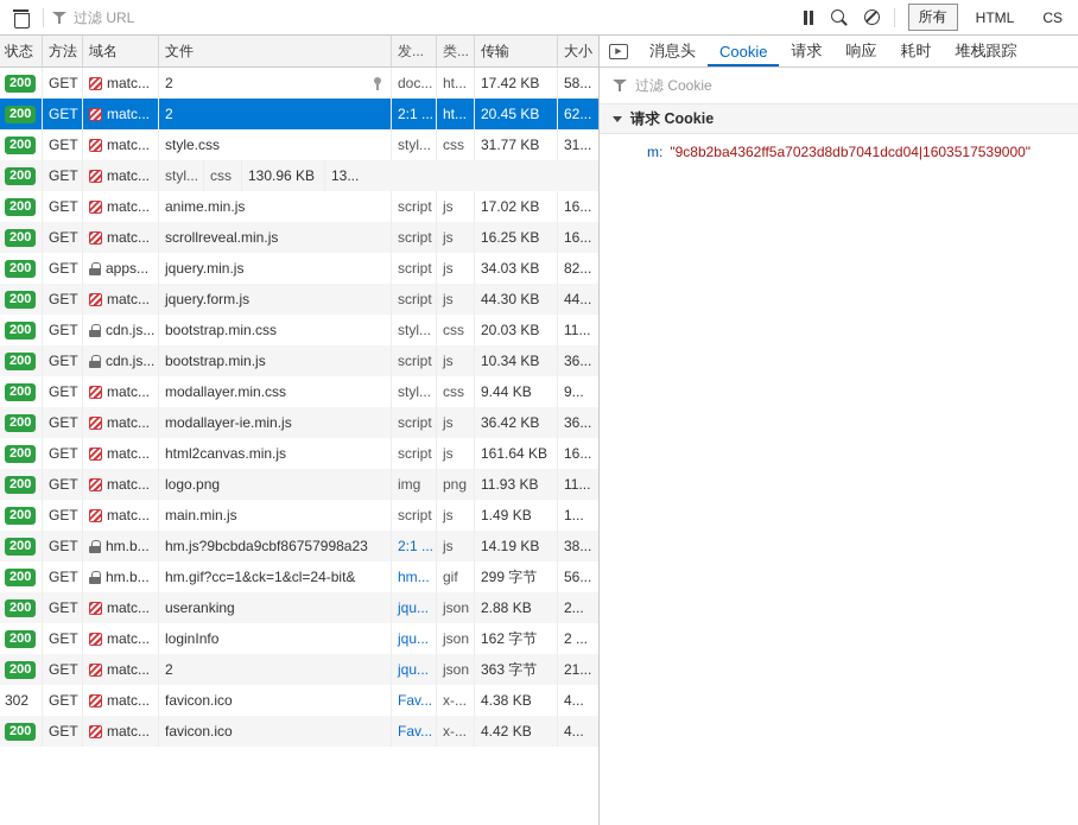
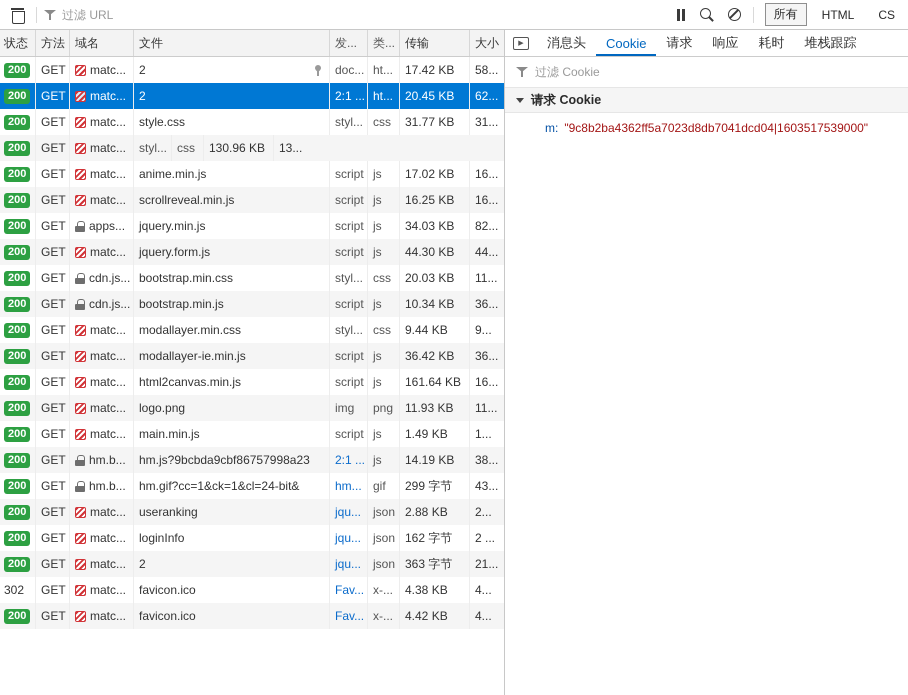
  过滤 URL
  所有
  HTML
  CS
  状态
  方法
  域名
  文件
  发...
  类...
  传输
  大小
  200
  GET
  matc...
  2
  doc...
  ht...
  17.42 KB
  58...
  200
  GET
  matc...
  2
  2:1 ...
  ht...
  20.45 KB
  62...
  200
  GET
  matc...
  style.css
  styl...
  css
  31.77 KB
  31...
  200
  GET
  matc...
  styl...
  css
  130.96 KB
  13...
  200
  GET
  matc...
  anime.min.js
  script
  js
  17.02 KB
  16...
  200
  GET
  matc...
  scrollreveal.min.js
  script
  js
  16.25 KB
  16...
  200
  GET
  apps...
  jquery.min.js
  script
  js
  34.03 KB
  82...
  200
  GET
  matc...
  jquery.form.js
  script
  js
  44.30 KB
  44...
  200
  GET
  cdn.js...
  bootstrap.min.css
  styl...
  css
  20.03 KB
  11...
  200
  GET
  cdn.js...
  bootstrap.min.js
  script
  js
  10.34 KB
  36...
  200
  GET
  matc...
  modallayer.min.css
  styl...
  css
  9.44 KB
  9...
  200
  GET
  matc...
  modallayer-ie.min.js
  script
  js
  36.42 KB
  36...
  200
  GET
  matc...
  html2canvas.min.js
  script
  js
  161.64 KB
  16...
  200
  GET
  matc...
  logo.png
  img
  png
  11.93 KB
  11...
  200
  GET
  matc...
  main.min.js
  script
  js
  1.49 KB
  1...
  200
  GET
  hm.b...
  hm.js?9bcbda9cbf86757998a23
  2:1 ...
  js
  14.19 KB
  38...
  200
  GET
  hm.b...
  hm.gif?cc=1&ck=1&cl=24-bit&
  hm...
  gif
  299 字节
- 56...
+ 43...
  200
  GET
  matc...
  useranking
  jqu...
  json
  2.88 KB
  2...
  200
  GET
  matc...
  loginInfo
  jqu...
  json
  162 字节
  2 ...
  200
  GET
  matc...
  2
  jqu...
  json
  363 字节
  21...
  302
  GET
  matc...
  favicon.ico
  Fav...
  x-...
  4.38 KB
  4...
  200
  GET
  matc...
  favicon.ico
  Fav...
  x-...
  4.42 KB
  4...
  消息头
  Cookie
  请求
  响应
  耗时
  堆栈跟踪
  过滤 Cookie
  请求 Cookie
  m: "9c8b2ba4362ff5a7023d8db7041dcd04|1603517539000"
